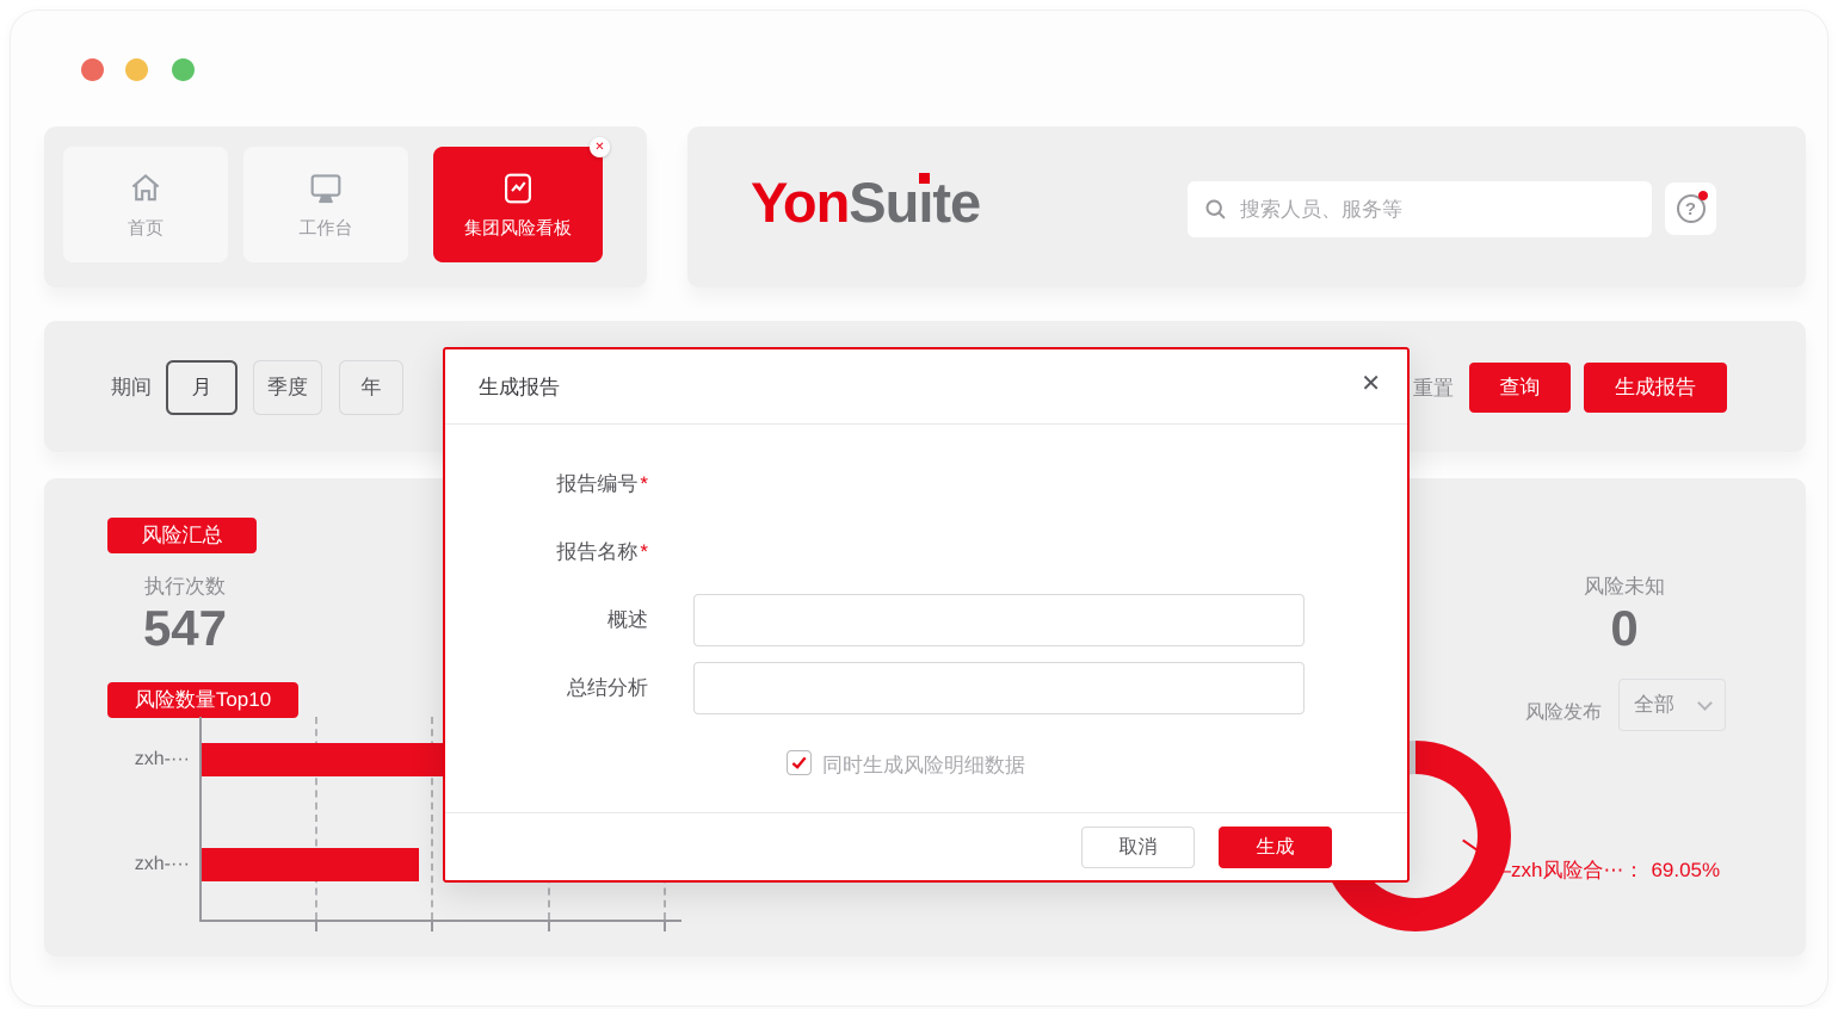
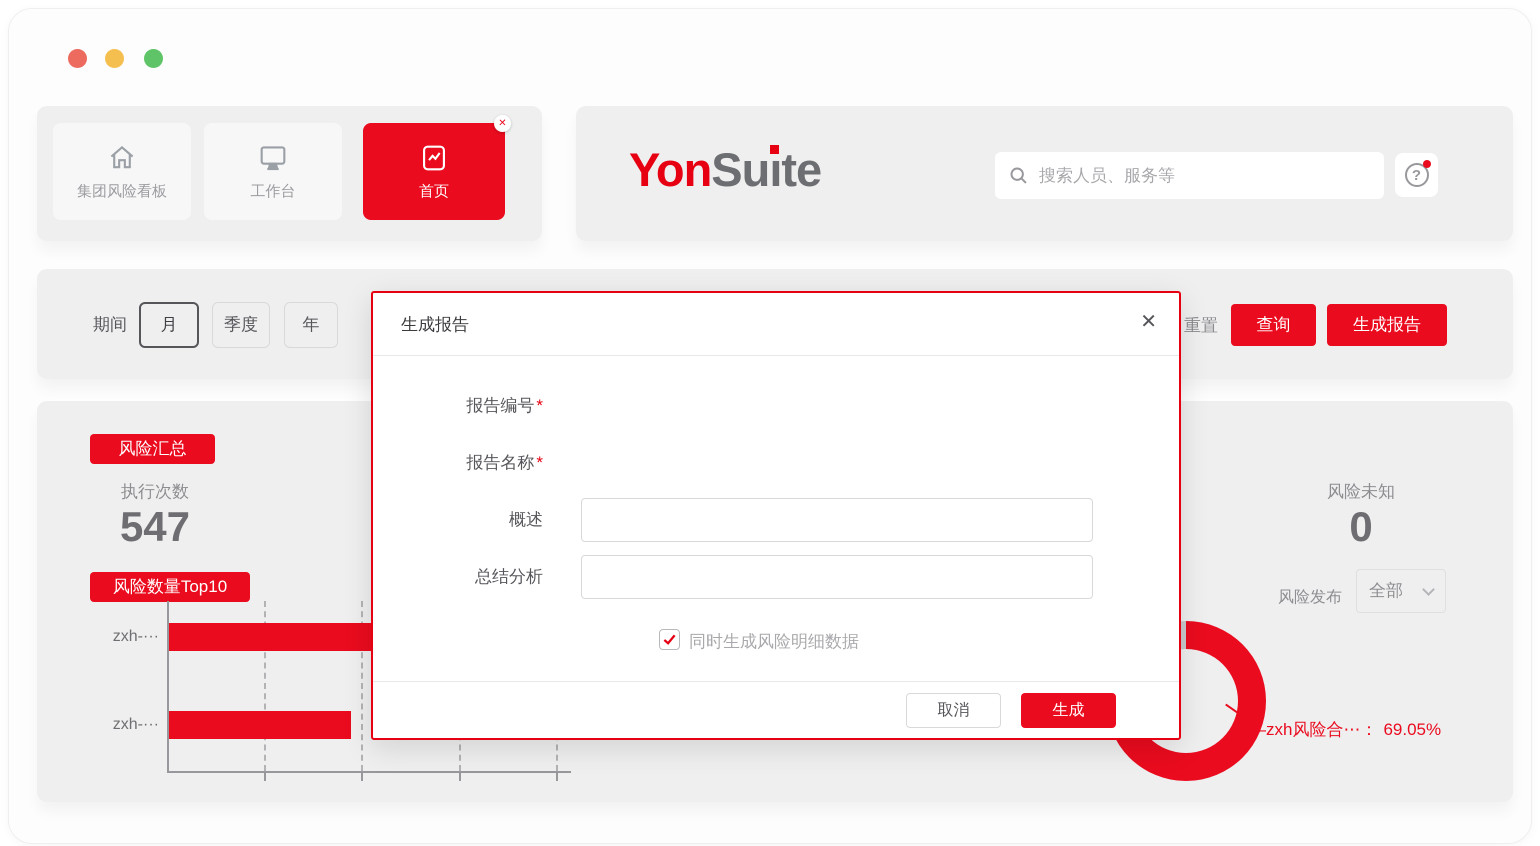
- 首页
+ 集团风险看板
  工作台
- 集团风险看板
+ 首页
  ✕
  YonSuıte
  搜索人员、服务等
  ?
  期间
  月
  季度
  年
  重置
  查询
  生成报告
  风险汇总
  执行次数
  547
  风险数量Top10
  zxh-···
  zxh-···
  风险未知
  0
  风险发布
  全部
  —zxh风险合⋯： 69.05%
  生成报告
  ✕
  报告编号*
  报告名称*
  概述
  总结分析
  同时生成风险明细数据
  取消
  生成
